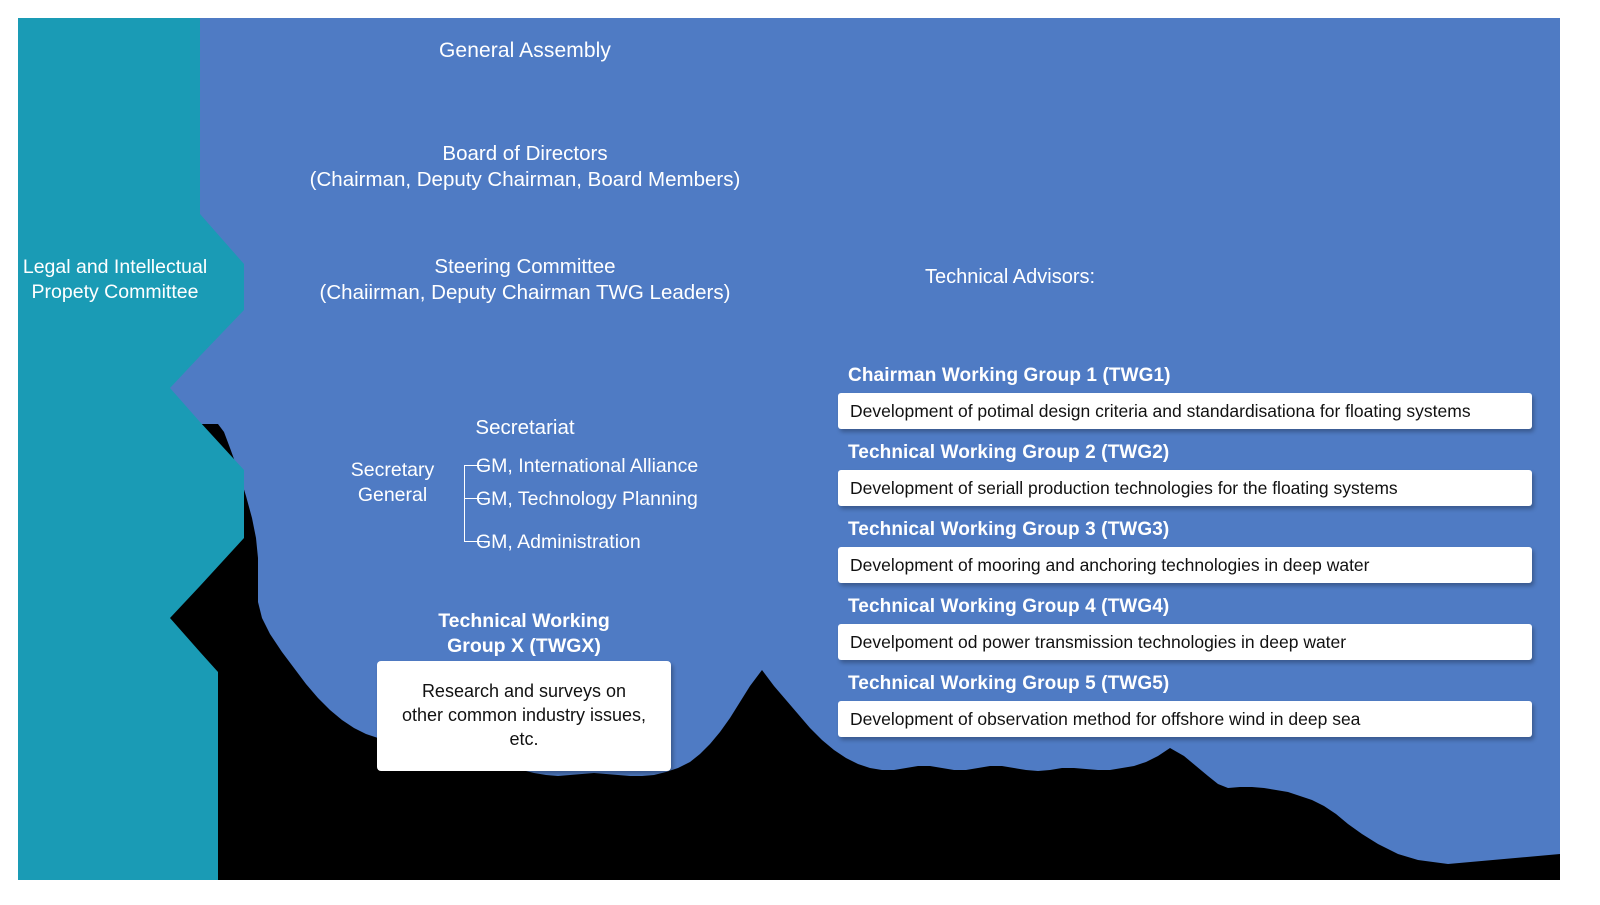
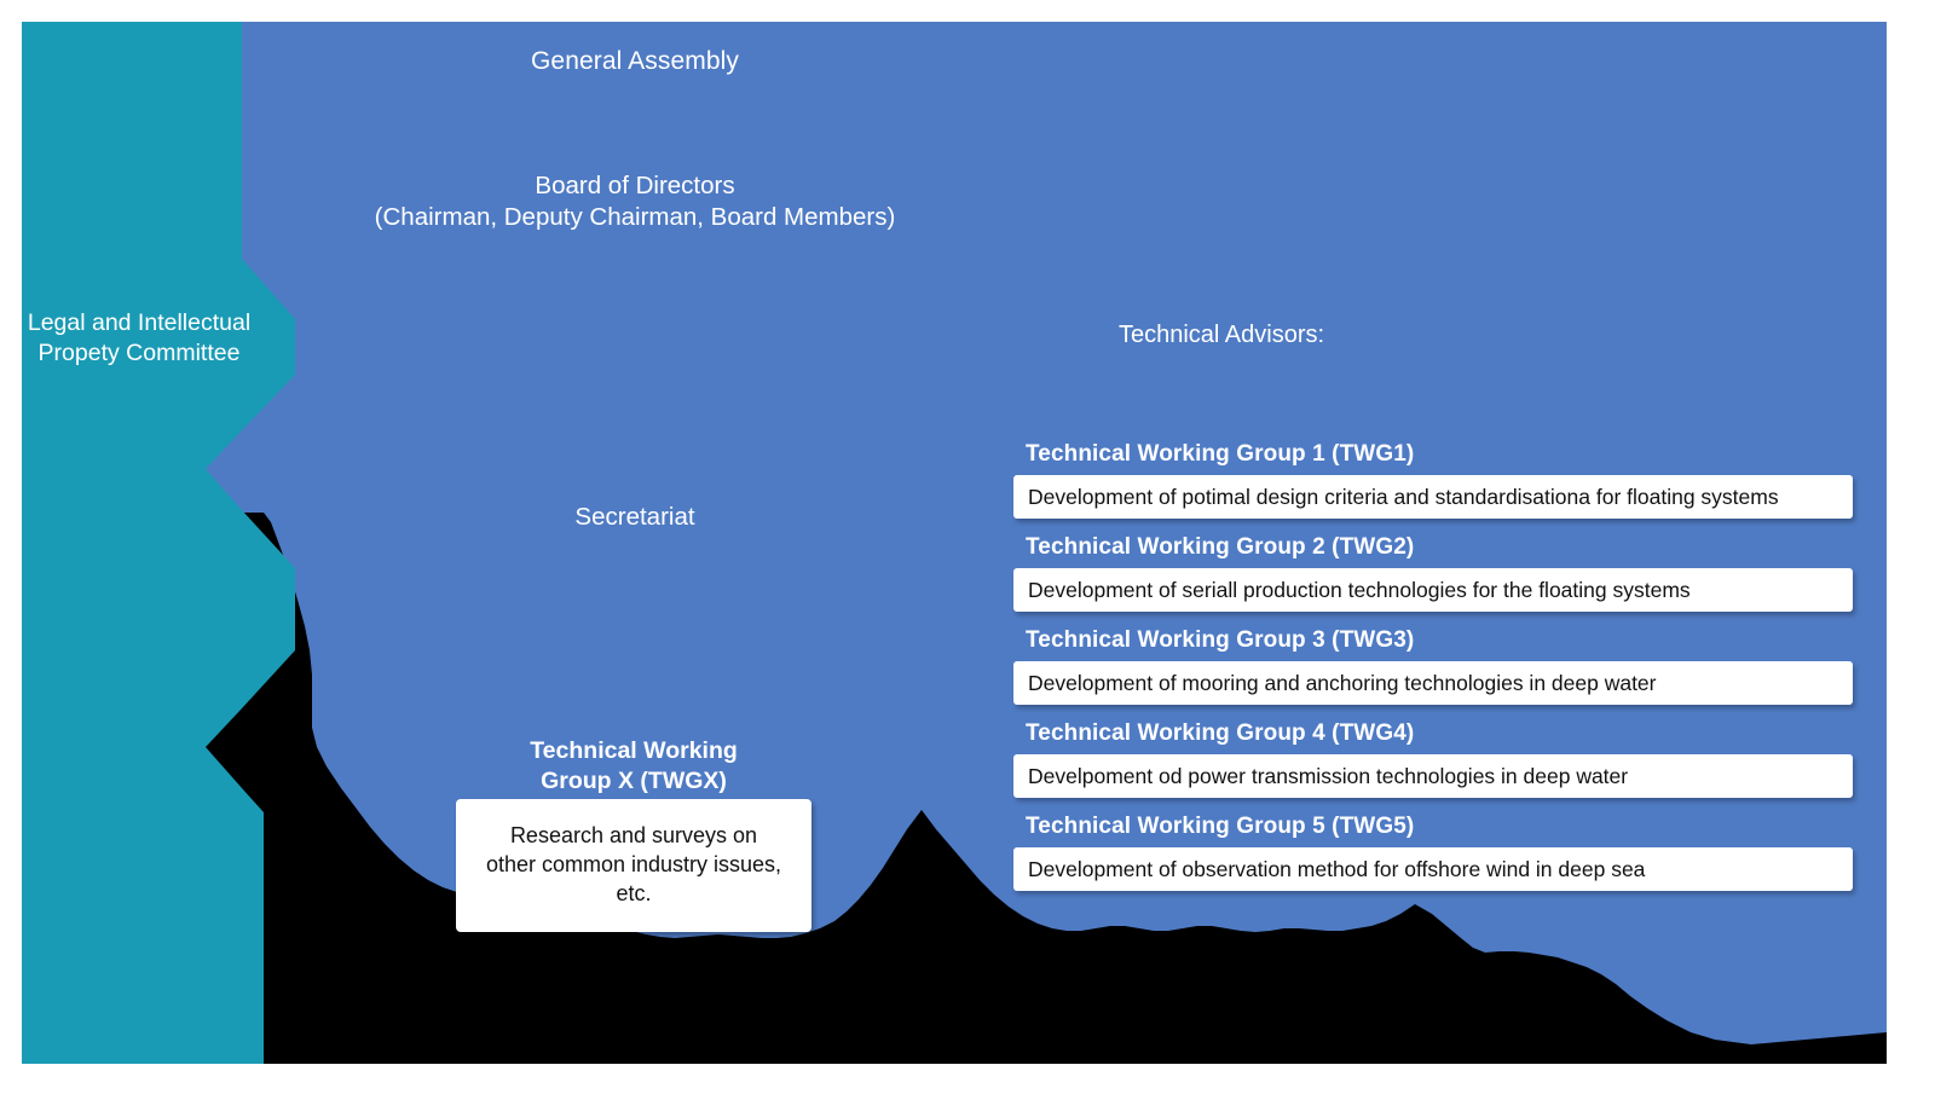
  General Assembly
  Board of Directors
  (Chairman, Deputy Chairman, Board Members)
- Steering Committee
- (Chaiirman, Deputy Chairman TWG Leaders)
  Legal and Intellectual
  Propety Committee
  Technical Advisors:
  Secretariat
- Secretary
- General
- GM, International Alliance
- GM, Technology Planning
- GM, Administration
  Technical Working
  Group X (TWGX)
  Research and surveys on
  other common industry issues,
  etc.
- Chairman Working Group 1 (TWG1)
+ Technical Working Group 1 (TWG1)
  Development of potimal design criteria and standardisationa for floating systems
  Technical Working Group 2 (TWG2)
  Development of seriall production technologies for the floating systems
  Technical Working Group 3 (TWG3)
  Development of mooring and anchoring technologies in deep water
  Technical Working Group 4 (TWG4)
  Develpoment od power transmission technologies in deep water
  Technical Working Group 5 (TWG5)
  Development of observation method for offshore wind in deep sea
